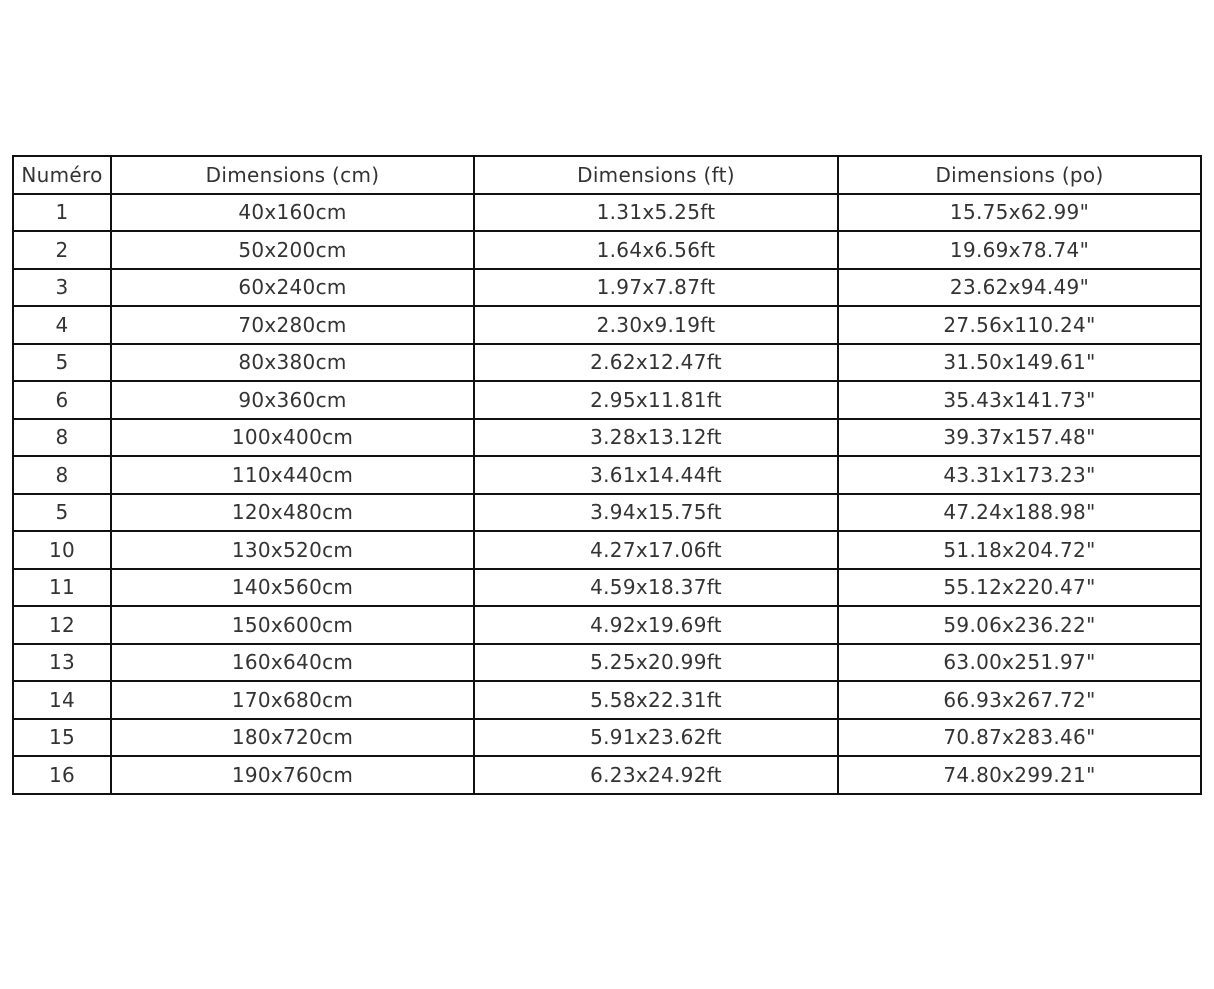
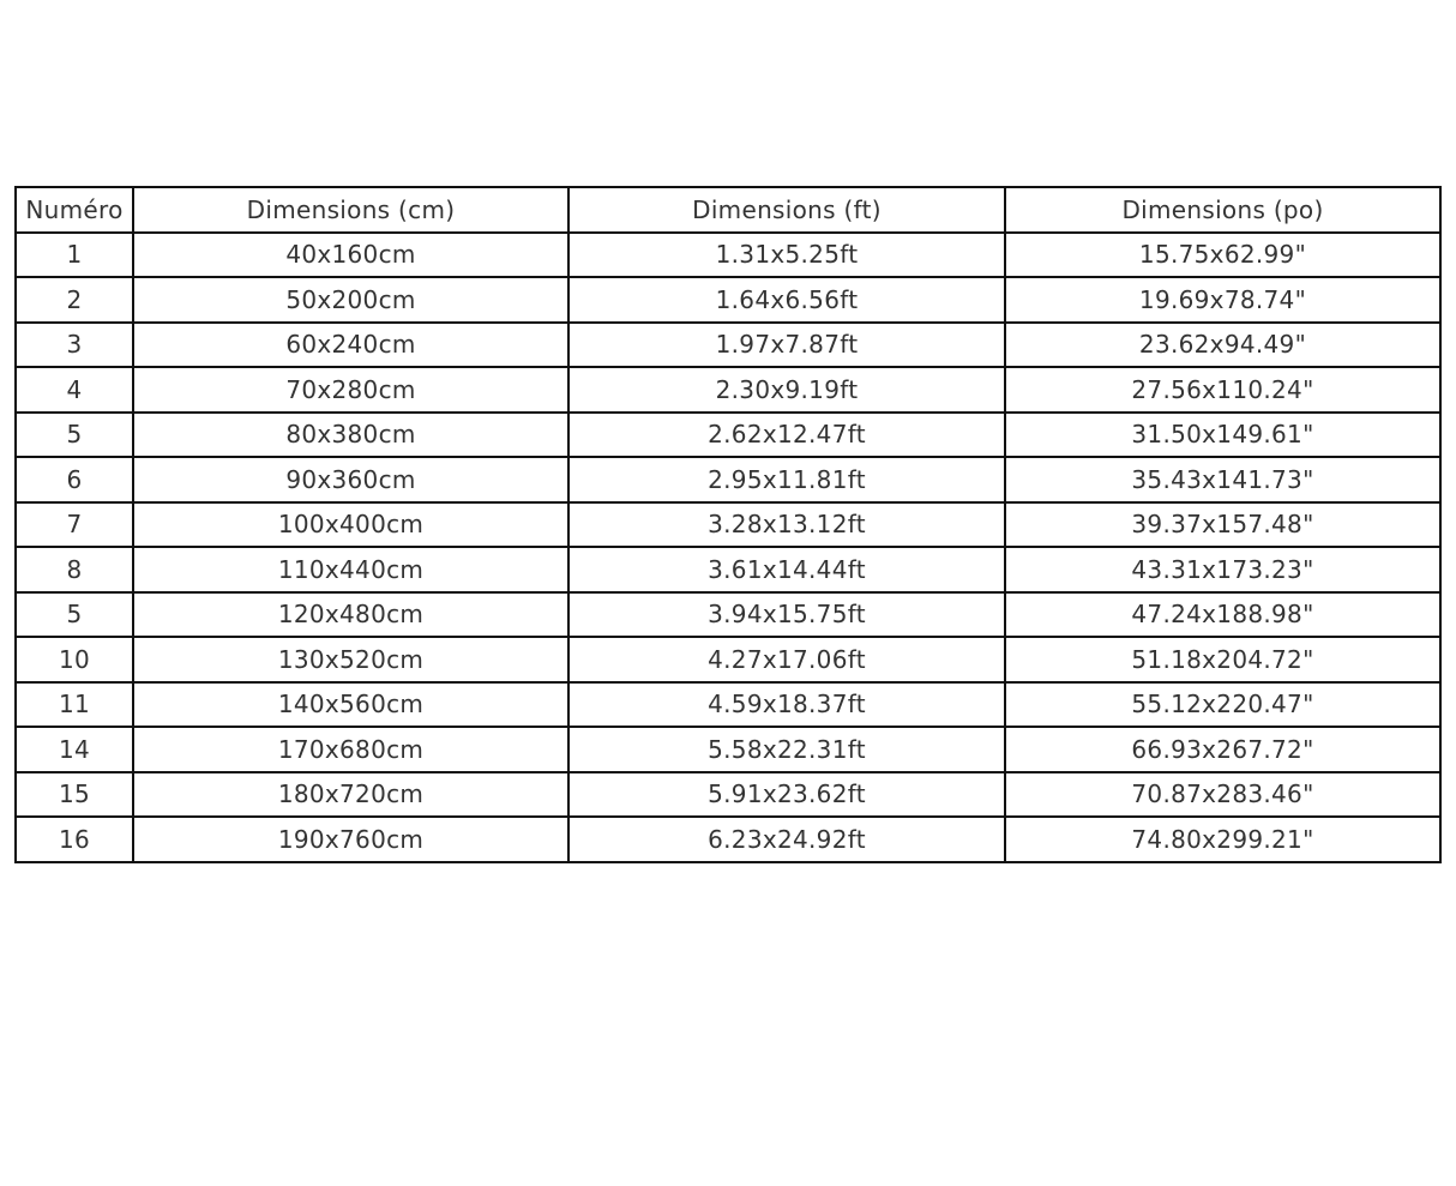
  Numéro	Dimensions (cm)	Dimensions (ft)	Dimensions (po)
  1	40x160cm	1.31x5.25ft	15.75x62.99"
  2	50x200cm	1.64x6.56ft	19.69x78.74"
  3	60x240cm	1.97x7.87ft	23.62x94.49"
  4	70x280cm	2.30x9.19ft	27.56x110.24"
  5	80x380cm	2.62x12.47ft	31.50x149.61"
  6	90x360cm	2.95x11.81ft	35.43x141.73"
- 8	100x400cm	3.28x13.12ft	39.37x157.48"
+ 7	100x400cm	3.28x13.12ft	39.37x157.48"
  8	110x440cm	3.61x14.44ft	43.31x173.23"
  5	120x480cm	3.94x15.75ft	47.24x188.98"
  10	130x520cm	4.27x17.06ft	51.18x204.72"
  11	140x560cm	4.59x18.37ft	55.12x220.47"
- 12	150x600cm	4.92x19.69ft	59.06x236.22"
- 13	160x640cm	5.25x20.99ft	63.00x251.97"
  14	170x680cm	5.58x22.31ft	66.93x267.72"
  15	180x720cm	5.91x23.62ft	70.87x283.46"
  16	190x760cm	6.23x24.92ft	74.80x299.21"
